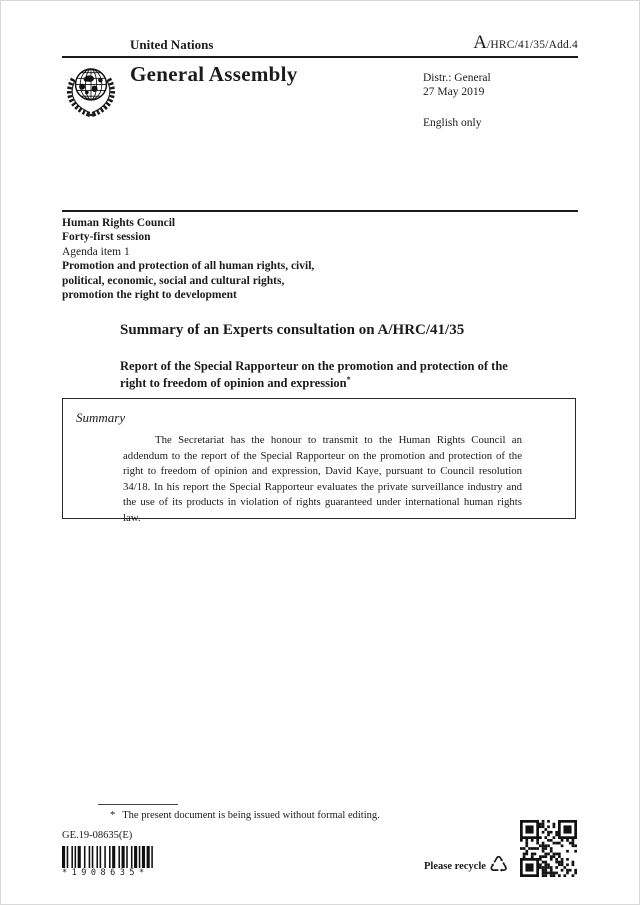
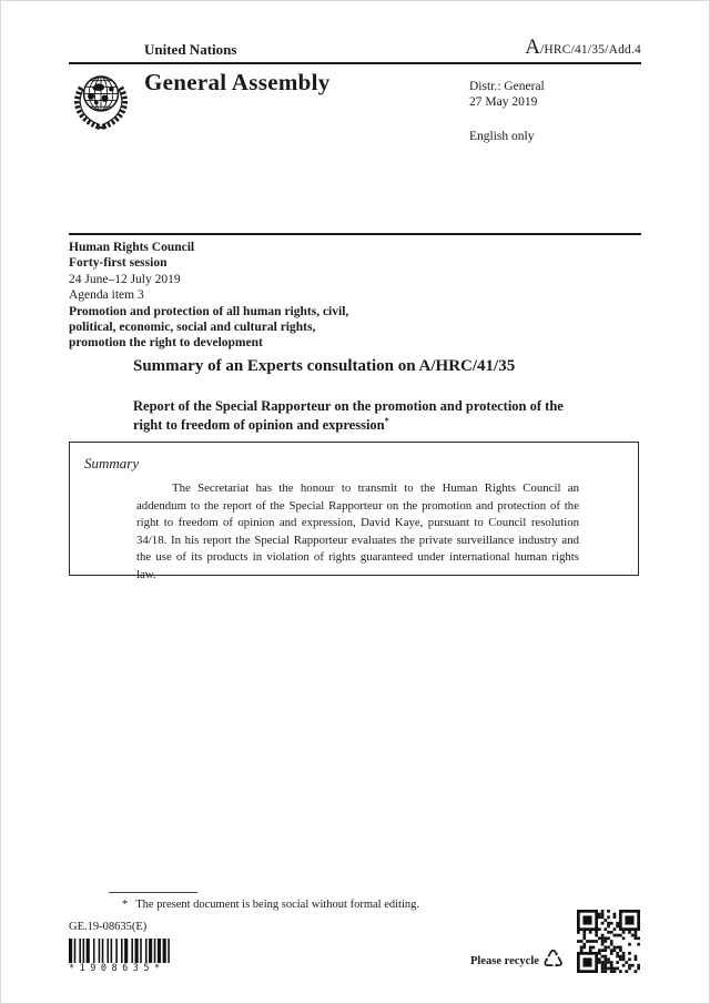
  United Nations
  A/HRC/41/35/Add.4
  General Assembly
  Distr.: General
  27 May 2019
  English only
  Human Rights Council
  Forty-first session
+ 24 June–12 July 2019
- Agenda item 1
+ Agenda item 3
  Promotion and protection of all human rights, civil,
  political, economic, social and cultural rights,
  promotion the right to development
  Summary of an Experts consultation on A/HRC/41/35
  Report of the Special Rapporteur on the promotion and protection of the right to freedom of opinion and expression*
  Summary
  The Secretariat has the honour to transmit to the Human Rights Council an addendum to the report of the Special Rapporteur on the promotion and protection of the right to freedom of opinion and expression, David Kaye, pursuant to Council resolution 34/18. In his report the Special Rapporteur evaluates the private surveillance industry and the use of its products in violation of rights guaranteed under international human rights law.
- * The present document is being issued without formal editing.
+ * The present document is being social without formal editing.
  GE.19-08635(E)
  *1908635*
  Please recycle
  ♺
